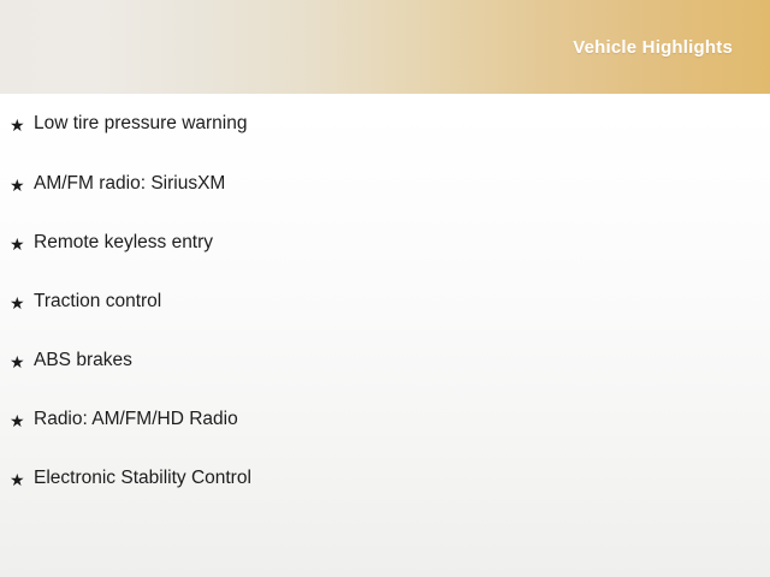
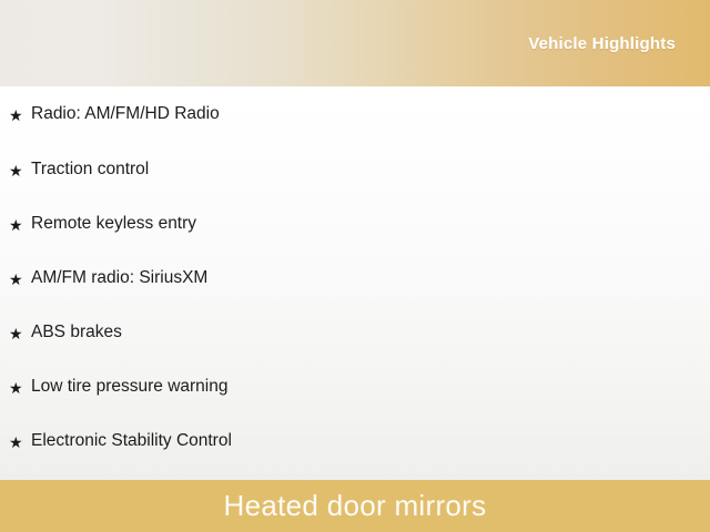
  Vehicle Highlights
  ★
- Low tire pressure warning
+ Radio: AM/FM/HD Radio
  ★
- AM/FM radio: SiriusXM
+ Traction control
  ★
  Remote keyless entry
  ★
- Traction control
+ AM/FM radio: SiriusXM
  ★
  ABS brakes
  ★
- Radio: AM/FM/HD Radio
+ Low tire pressure warning
  ★
  Electronic Stability Control
+ Heated door mirrors
